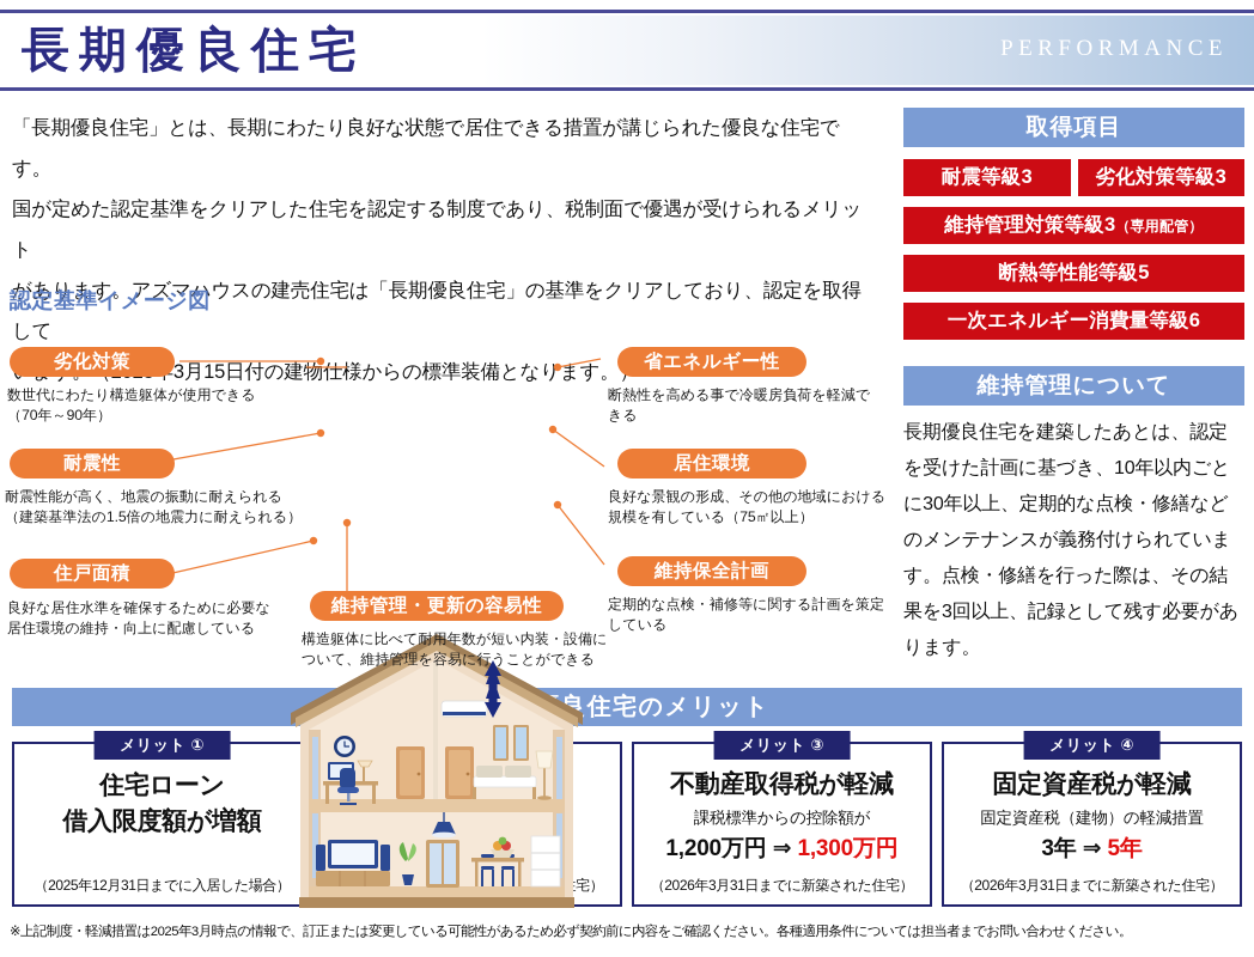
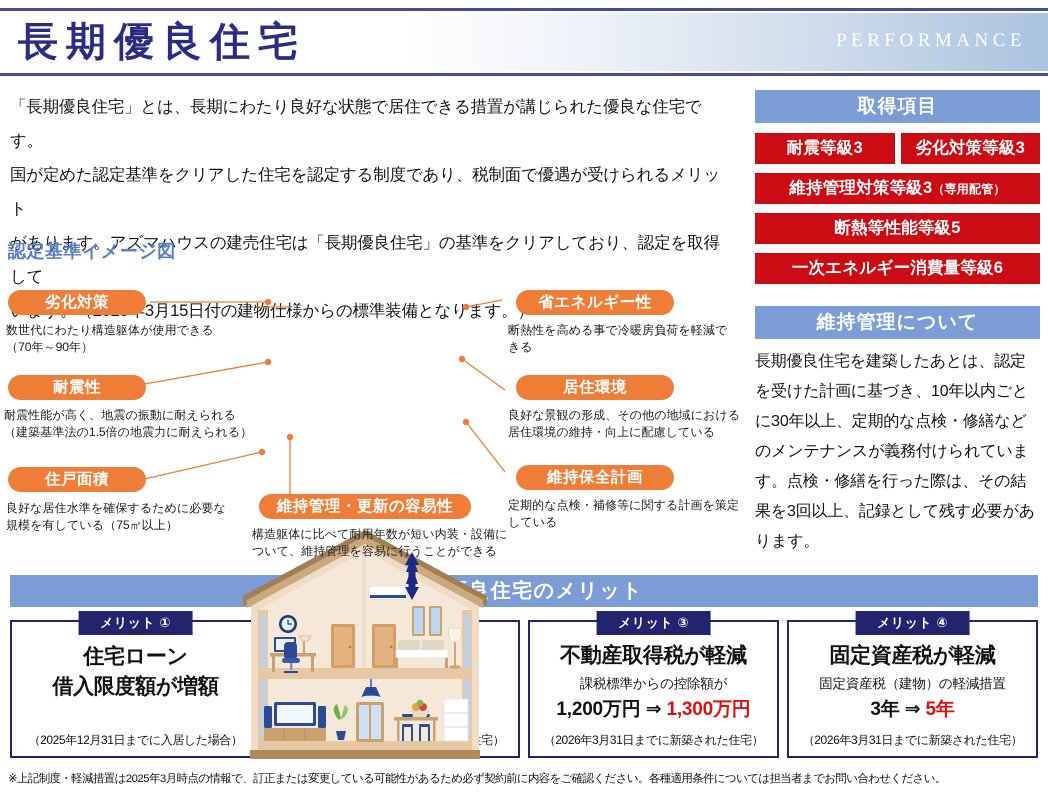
  長期優良住宅
  PERFORMANCE
  「長期優良住宅」とは、長期にわたり良好な状態で居住できる措置が講じられた優良な住宅です。
  国が定めた認定基準をクリアした住宅を認定する制度であり、税制面で優遇が受けられるメリット
  があります。アズマハウスの建売住宅は「長期優良住宅」の基準をクリアしており、認定を取得して
  認定基準イメージ図
  劣化対策
  数世代にわたり構造躯体が使用できる
  （70年～90年）
  耐震性
  耐震性能が高く、地震の振動に耐えられる
  （建築基準法の1.5倍の地震力に耐えられる）
  住戸面積
  良好な居住水準を確保するために必要な
- 居住環境の維持・向上に配慮している
+ 規模を有している（75㎡以上）
  維持管理・更新の容易性
  構造躯体に比べて耐用年数が短い内装・設備に
  ついて、維持管理を容易に行うことができる
  省エネルギー性
  断熱性を高める事で冷暖房負荷を軽減で
  きる
  居住環境
  良好な景観の形成、その他の地域における
- 規模を有している（75㎡以上）
+ 居住環境の維持・向上に配慮している
  維持保全計画
  定期的な点検・補修等に関する計画を策定
  している
  取得項目
  耐震等級3
  劣化対策等級3
  維持管理対策等級3（専用配管）
  断熱等性能等級5
  一次エネルギー消費量等級6
  維持管理について
  長期優良住宅を建築したあとは、認定を受けた計画に基づき、10年以内ごとに30年以上、定期的な点検・修繕などのメンテナンスが義務付けられています。点検・修繕を行った際は、その結果を3回以上、記録として残す必要があります。
  良住宅のメリット
  メリット ①
  住宅ローン
  借入限度額が増額
  （2025年12月31日までに入居した場合）
  メリット ③
  不動産取得税が軽減
  課税標準からの控除額が
  1,200万円 ⇒ 1,300万円
  （2026年3月31日までに新築された住宅）
  メリット ④
  固定資産税が軽減
  固定資産税（建物）の軽減措置
  3年 ⇒ 5年
  （2026年3月31日までに新築された住宅）
  ※上記制度・軽減措置は2025年3月時点の情報で、訂正または変更している可能性があるため必ず契約前に内容をご確認ください。各種適用条件については担当者までお問い合わせください。
